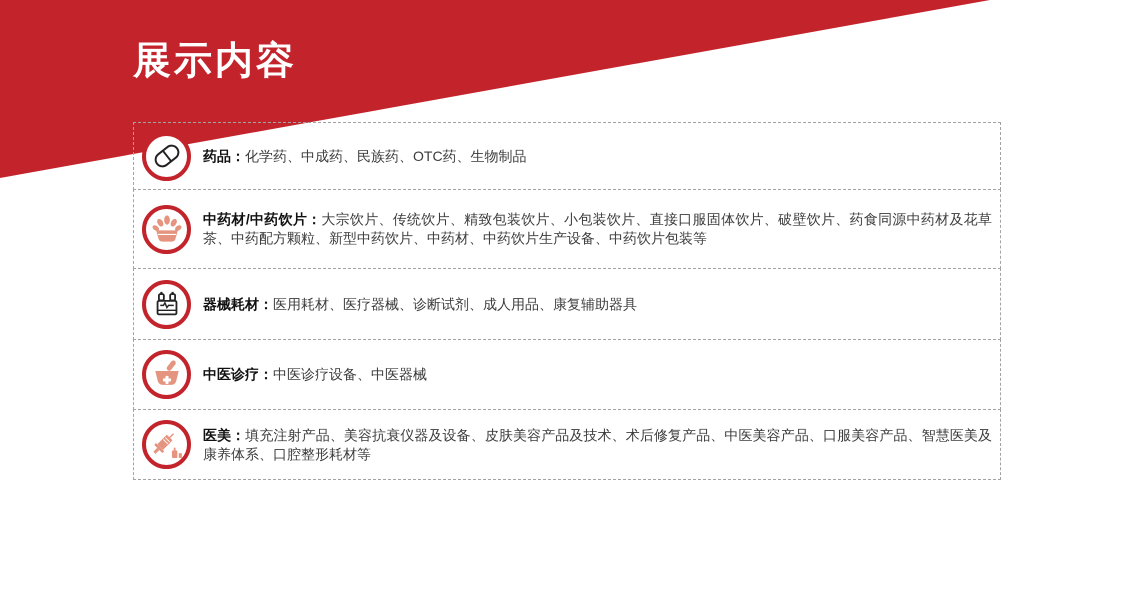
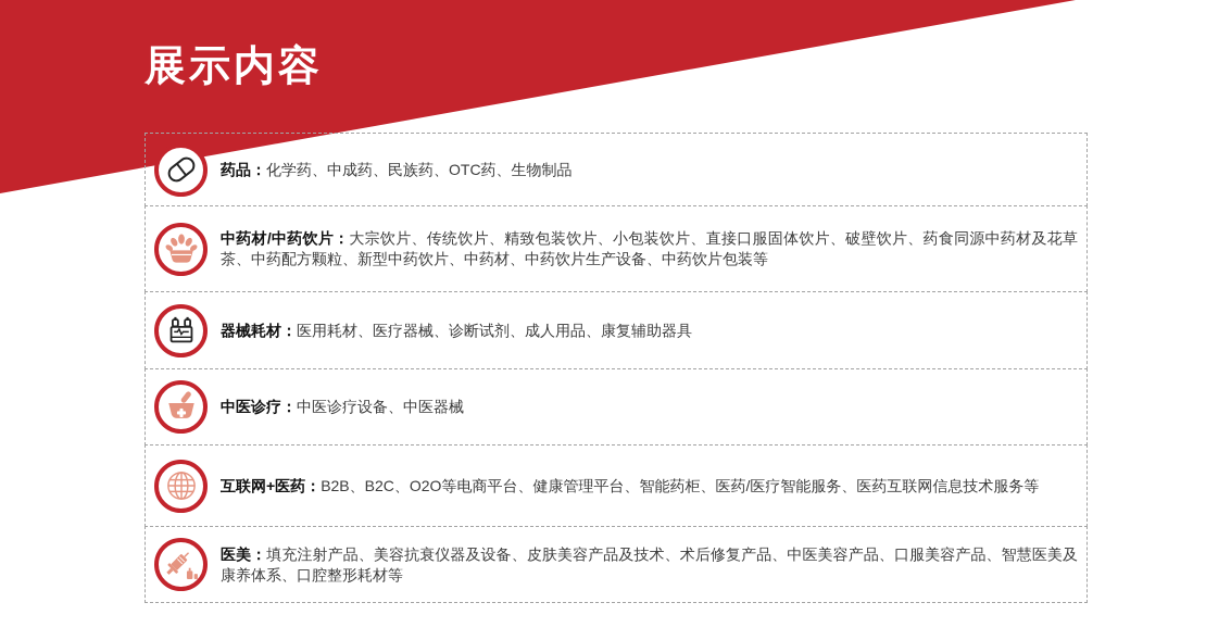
  展示内容
  药品：化学药、中成药、民族药、OTC药、生物制品
  中药材/中药饮片：大宗饮片、传统饮片、精致包装饮片、小包装饮片、直接口服固体饮片、破壁饮片、药食同源中药材及花草茶、中药配方颗粒、新型中药饮片、中药材、中药饮片生产设备、中药饮片包装等
  器械耗材：医用耗材、医疗器械、诊断试剂、成人用品、康复辅助器具
  中医诊疗：中医诊疗设备、中医器械
+ 互联网+医药：B2B、B2C、O2O等电商平台、健康管理平台、智能药柜、医药/医疗智能服务、医药互联网信息技术服务等
  医美：填充注射产品、美容抗衰仪器及设备、皮肤美容产品及技术、术后修复产品、中医美容产品、口服美容产品、智慧医美及康养体系、口腔整形耗材等
